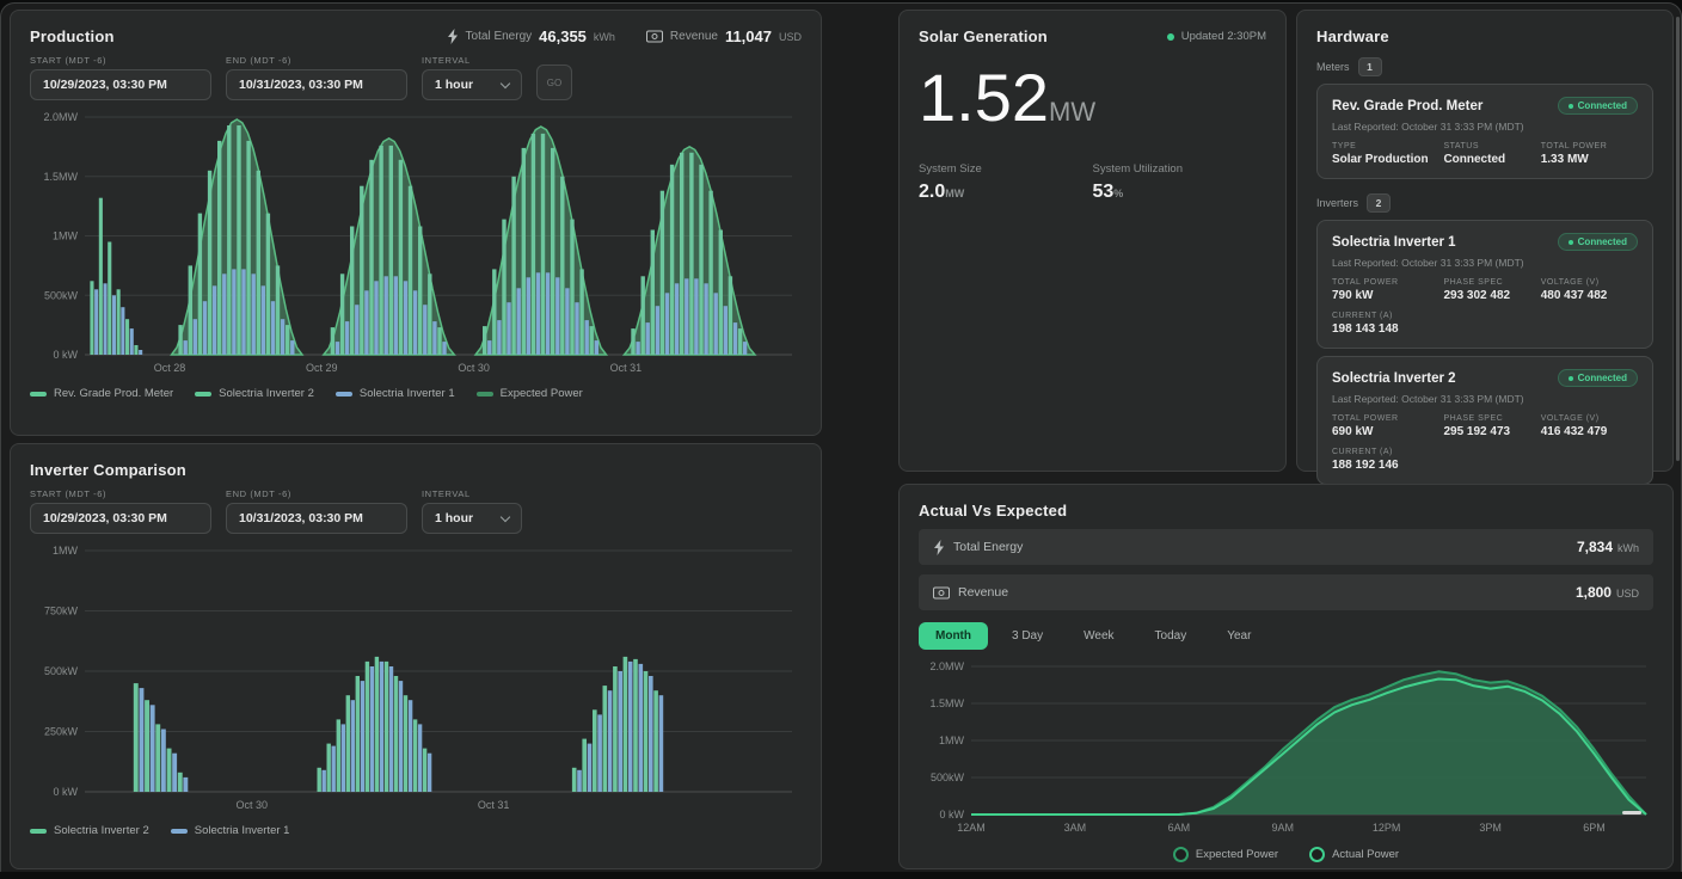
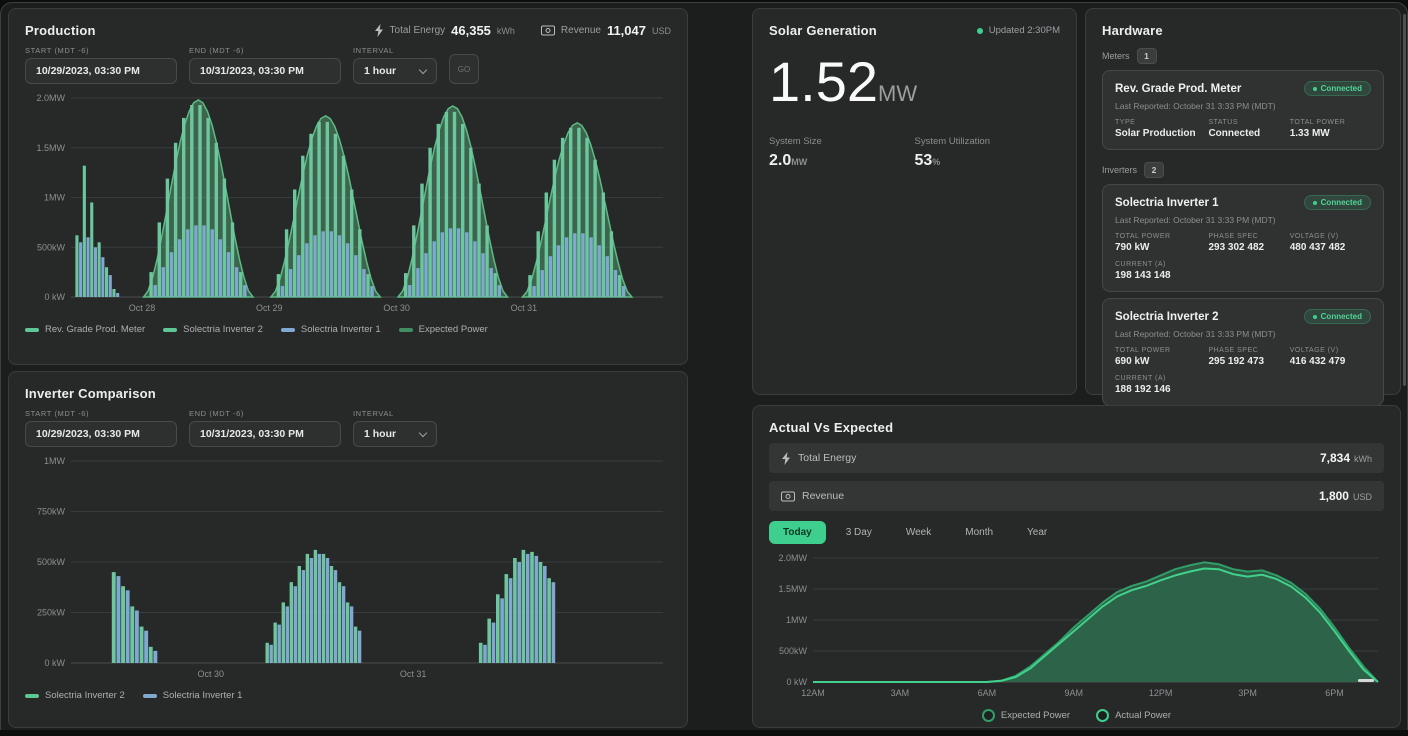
  Production
  Total Energy
  46,355
  kWh
  Revenue
  11,047
  USD
  START (MDT -6)
  10/29/2023, 03:30 PM
  END (MDT -6)
  10/31/2023, 03:30 PM
  INTERVAL
  1 hour
  GO
  2.0MW
  1.5MW
  1MW
  500kW
  0 kW
  Oct 28
  Oct 29
  Oct 30
  Oct 31
  Rev. Grade Prod. Meter
  Solectria Inverter 2
  Solectria Inverter 1
  Expected Power
  Inverter Comparison
  START (MDT -6)
  10/29/2023, 03:30 PM
  END (MDT -6)
  10/31/2023, 03:30 PM
  INTERVAL
  1 hour
  1MW
  750kW
  500kW
  250kW
  0 kW
  Oct 30
  Oct 31
  Solectria Inverter 2
  Solectria Inverter 1
  Solar Generation
  Updated 2:30PM
  1.52MW
  System Size
  2.0MW
  System Utilization
  53%
  Hardware
  Meters
  1
  Rev. Grade Prod. Meter
  Connected
  Last Reported: October 31 3:33 PM (MDT)
  Solar Production
  Connected
  1.33 MW
  Inverters
  2
  Solectria Inverter 1
  Connected
  Last Reported: October 31 3:33 PM (MDT)
  790 kW
  293 302 482
  480 437 482
  198 143 148
  Solectria Inverter 2
  Connected
  Last Reported: October 31 3:33 PM (MDT)
  690 kW
  295 192 473
  416 432 479
  188 192 146
  Actual Vs Expected
  Total Energy
  7,834
  kWh
  Revenue
  1,800
  USD
- Month
+ Today
  3 Day
  Week
- Today
+ Month
  Year
  2.0MW
  1.5MW
  1MW
  500kW
  0 kW
  12AM
  3AM
  6AM
  9AM
  12PM
  3PM
  6PM
  Expected Power
  Actual Power
